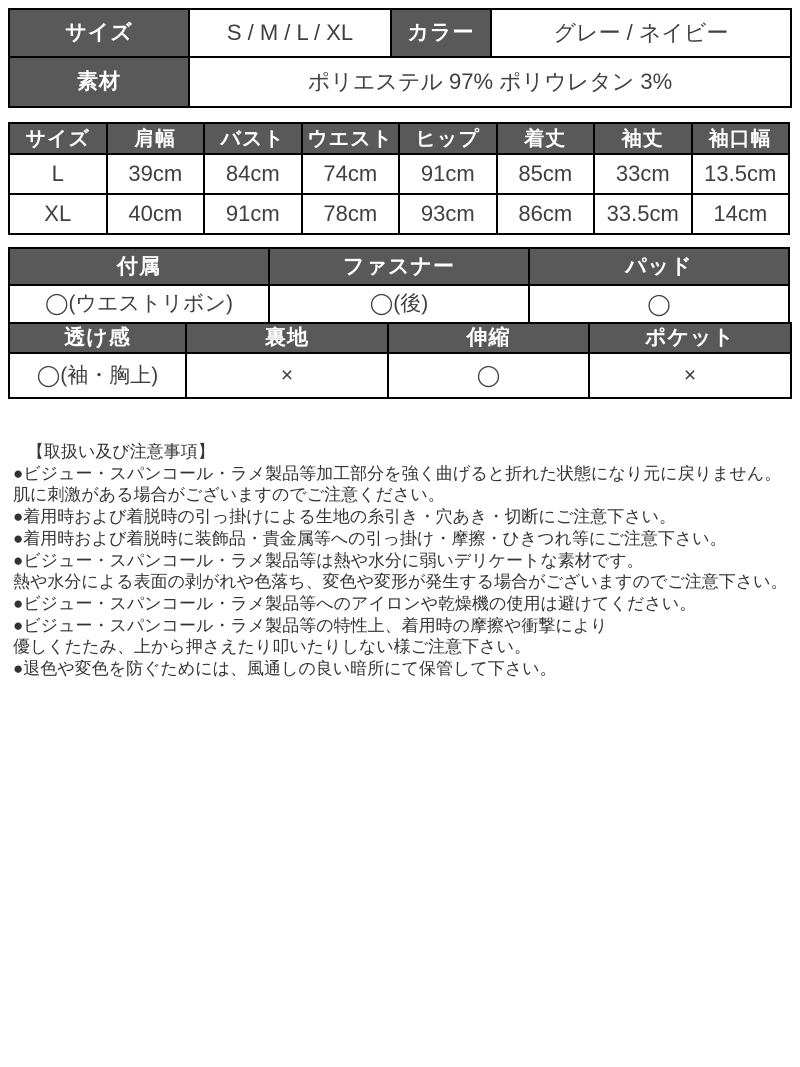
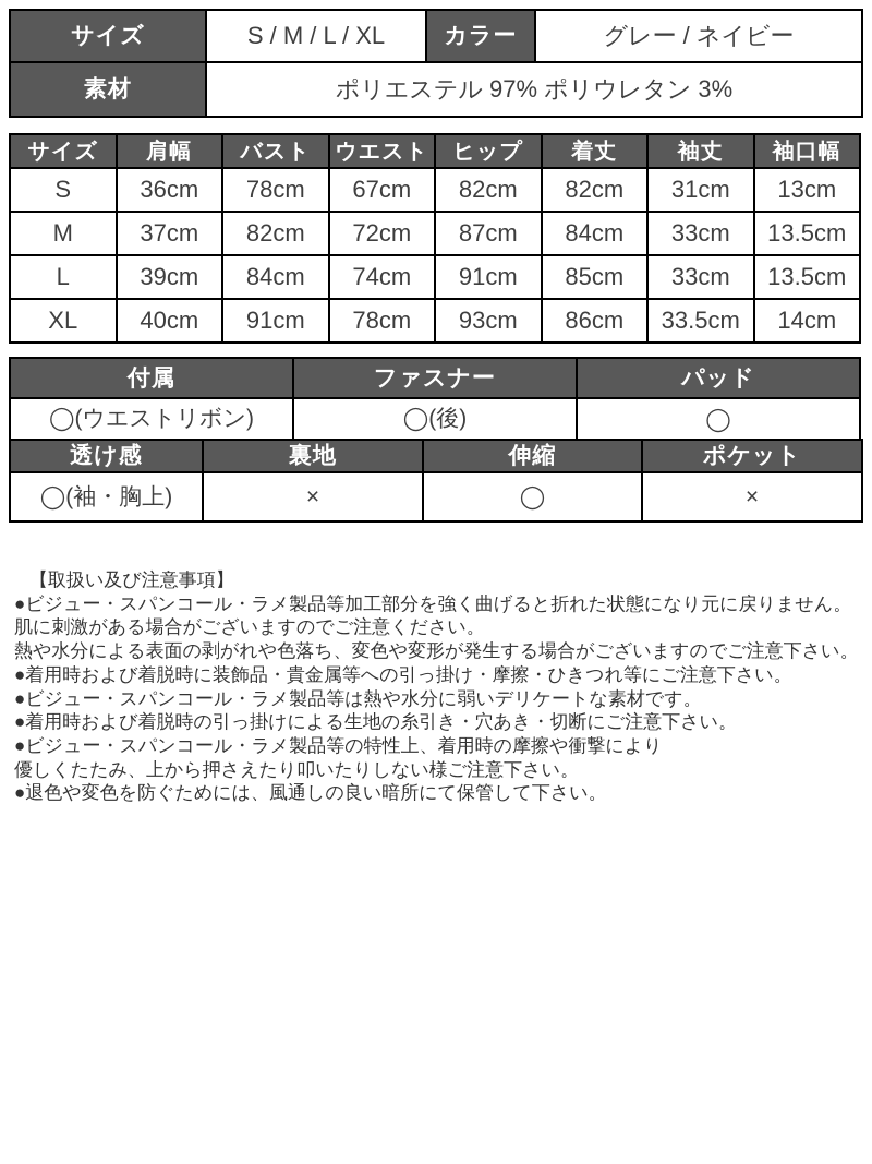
  サイズ	S / M / L / XL	カラー	グレー / ネイビー
  素材	ポリエステル 97% ポリウレタン 3%
  サイズ	肩幅	バスト	ウエスト	ヒップ	着丈	袖丈	袖口幅
+ S	36cm	78cm	67cm	82cm	82cm	31cm	13cm
+ M	37cm	82cm	72cm	87cm	84cm	33cm	13.5cm
  L	39cm	84cm	74cm	91cm	85cm	33cm	13.5cm
  XL	40cm	91cm	78cm	93cm	86cm	33.5cm	14cm
  付属	ファスナー	パッド
  ◯(ウエストリボン)	◯(後)	◯
  透け感	裏地	伸縮	ポケット
  ◯(袖・胸上)	×	◯	×
  【取扱い及び注意事項】
  ●ビジュー・スパンコール・ラメ製品等加工部分を強く曲げると折れた状態になり元に戻りません。
  肌に刺激がある場合がございますのでご注意ください。
- ●着用時および着脱時の引っ掛けによる生地の糸引き・穴あき・切断にご注意下さい。
+ 熱や水分による表面の剥がれや色落ち、変色や変形が発生する場合がございますのでご注意下さい。
  ●着用時および着脱時に装飾品・貴金属等への引っ掛け・摩擦・ひきつれ等にご注意下さい。
  ●ビジュー・スパンコール・ラメ製品等は熱や水分に弱いデリケートな素材です。
- 熱や水分による表面の剥がれや色落ち、変色や変形が発生する場合がございますのでご注意下さい。
+ ●着用時および着脱時の引っ掛けによる生地の糸引き・穴あき・切断にご注意下さい。
- ●ビジュー・スパンコール・ラメ製品等へのアイロンや乾燥機の使用は避けてください。
  ●ビジュー・スパンコール・ラメ製品等の特性上、着用時の摩擦や衝撃により
  優しくたたみ、上から押さえたり叩いたりしない様ご注意下さい。
  ●退色や変色を防ぐためには、風通しの良い暗所にて保管して下さい。
